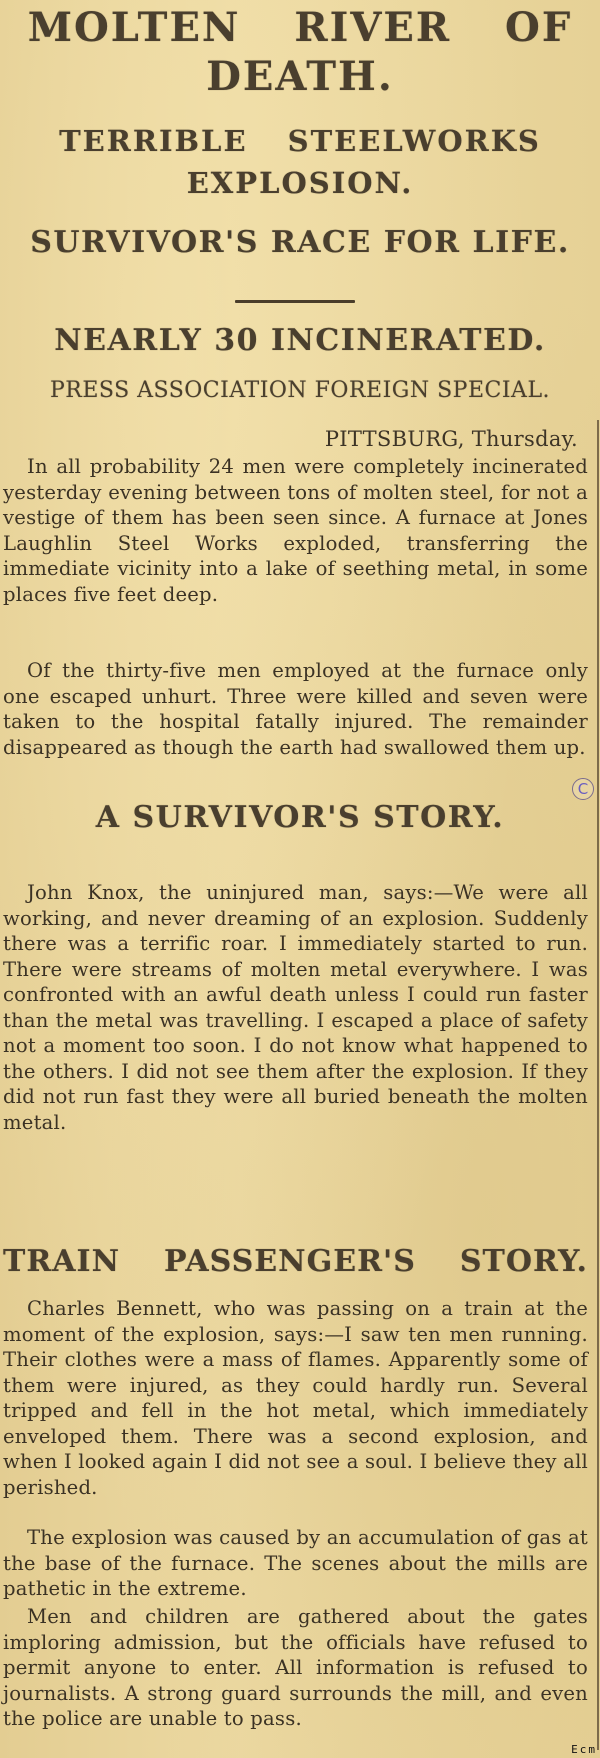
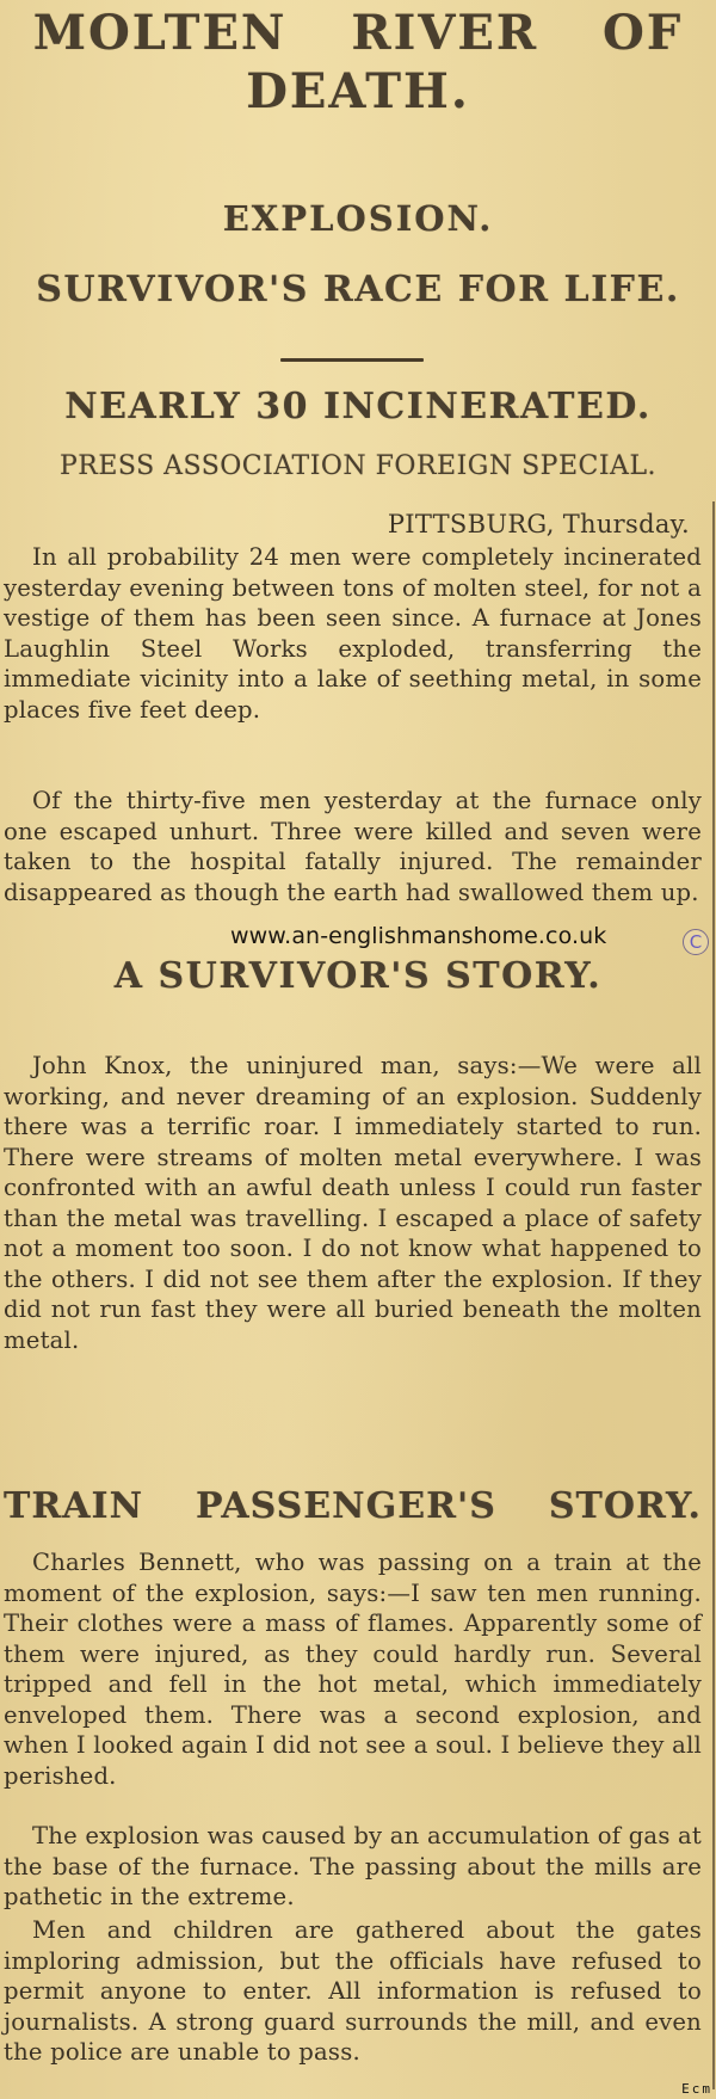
  MOLTEN RIVER OF
  DEATH.
- TERRIBLE STEELWORKS
  EXPLOSION.
  SURVIVOR'S RACE FOR LIFE.
  NEARLY 30 INCINERATED.
  PRESS ASSOCIATION FOREIGN SPECIAL.
  PITTSBURG, Thursday.
  In all probability 24 men were completely incinerated yesterday evening between tons of molten steel, for not a vestige of them has been seen since. A furnace at Jones Laughlin Steel Works exploded, transferring the immediate vicinity into a lake of seething metal, in some places five feet deep.
- Of the thirty-five men employed at the furnace only one escaped unhurt. Three were killed and seven were taken to the hospital fatally injured. The remainder disappeared as though the earth had swallowed them up.
+ Of the thirty-five men yesterday at the furnace only one escaped unhurt. Three were killed and seven were taken to the hospital fatally injured. The remainder disappeared as though the earth had swallowed them up.
+ www.an-englishmanshome.co.uk
  C
  A SURVIVOR'S STORY.
  John Knox, the uninjured man, says:—We were all working, and never dreaming of an explosion. Suddenly there was a terrific roar. I immediately started to run. There were streams of molten metal everywhere. I was confronted with an awful death unless I could run faster than the metal was travelling. I escaped a place of safety not a moment too soon. I do not know what happened to the others. I did not see them after the explosion. If they did not run fast they were all buried beneath the molten metal.
  TRAIN PASSENGER'S STORY.
  Charles Bennett, who was passing on a train at the moment of the explosion, says:—I saw ten men running. Their clothes were a mass of flames. Apparently some of them were injured, as they could hardly run. Several tripped and fell in the hot metal, which immediately enveloped them. There was a second explosion, and when I looked again I did not see a soul. I believe they all perished.
- The explosion was caused by an accumulation of gas at the base of the furnace. The scenes about the mills are pathetic in the extreme.
+ The explosion was caused by an accumulation of gas at the base of the furnace. The passing about the mills are pathetic in the extreme.
  Men and children are gathered about the gates imploring admission, but the officials have refused to permit anyone to enter. All information is refused to journalists. A strong guard surrounds the mill, and even the police are unable to pass.
  Ecm
